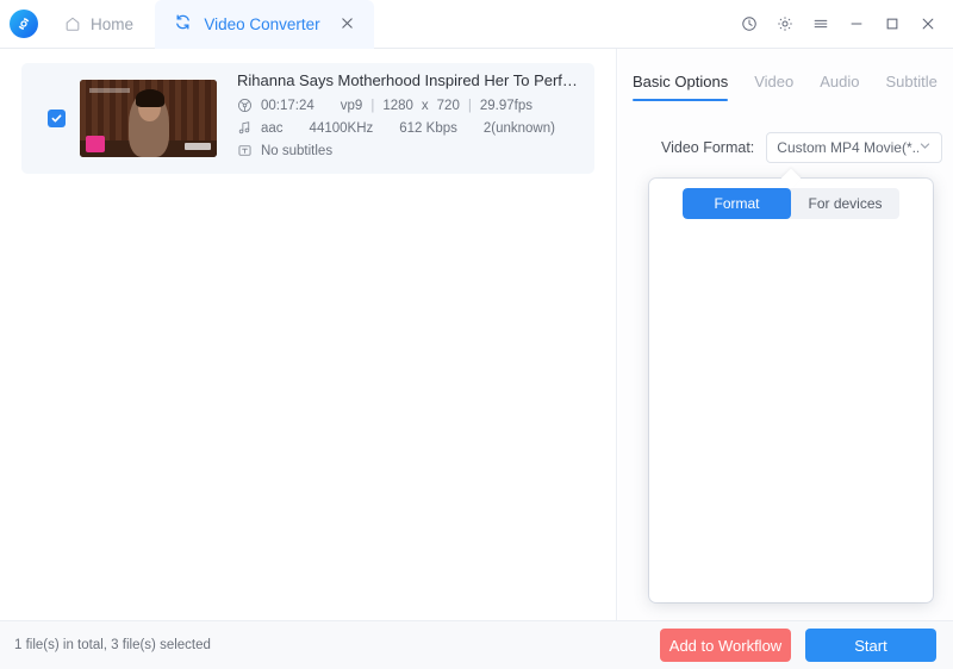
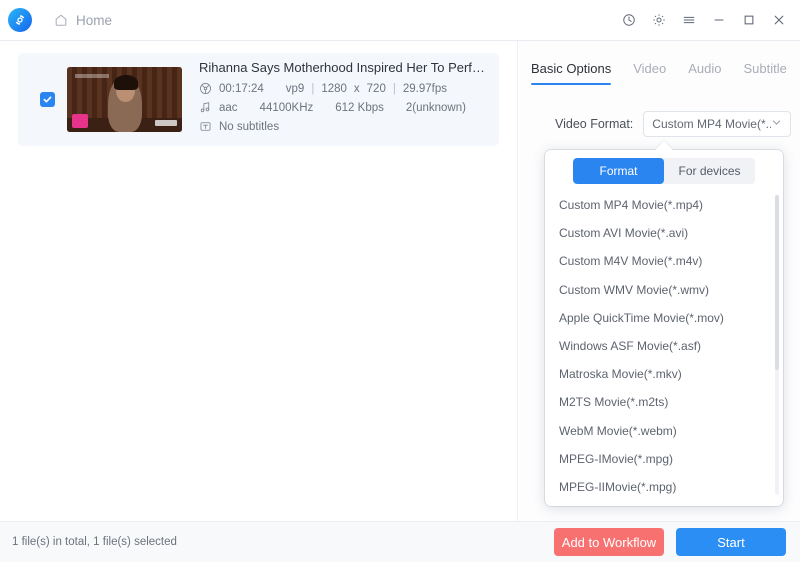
  Home
- Video Converter
  Rihanna Says Motherhood Inspired Her To Perform
  00:17:24
  vp9
  |
  1280
  x
  720
  |
  29.97fps
  aac
  44100KHz
  612 Kbps
  2(unknown)
  No subtitles
  Basic Options
  Video
  Audio
  Subtitle
  Video Format:
  Custom MP4 Movie(*..
  Format
  For devices
+ Custom MP4 Movie(*.mp4)
+ Custom AVI Movie(*.avi)
+ Custom M4V Movie(*.m4v)
+ Custom WMV Movie(*.wmv)
+ Apple QuickTime Movie(*.mov)
+ Windows ASF Movie(*.asf)
+ Matroska Movie(*.mkv)
+ M2TS Movie(*.m2ts)
+ WebM Movie(*.webm)
+ MPEG-IMovie(*.mpg)
+ MPEG-IIMovie(*.mpg)
- 1 file(s) in total, 3 file(s) selected
+ 1 file(s) in total, 1 file(s) selected
  Add to Workflow
  Start
